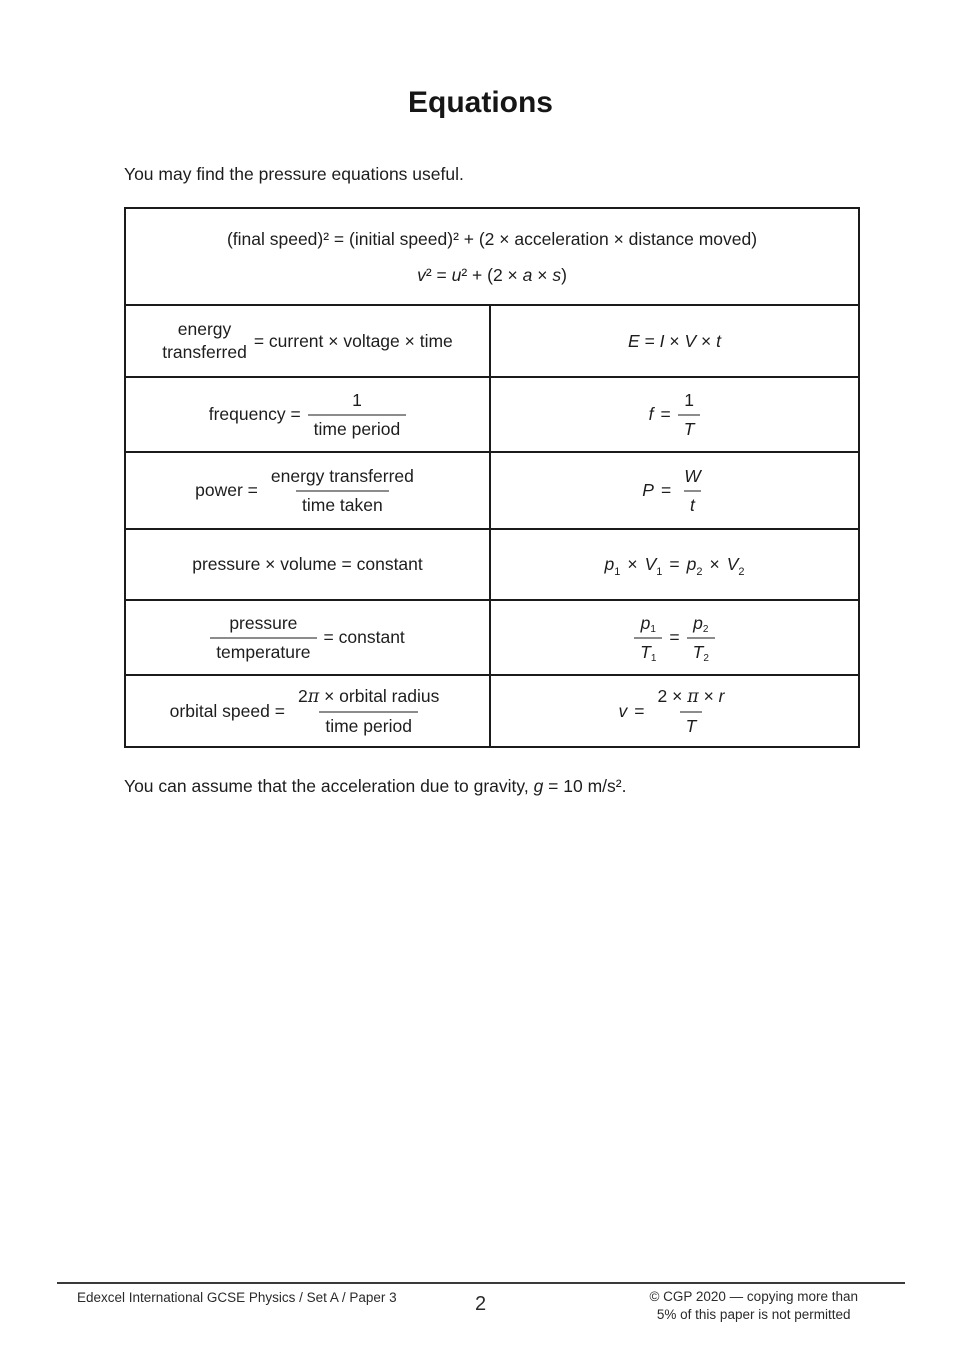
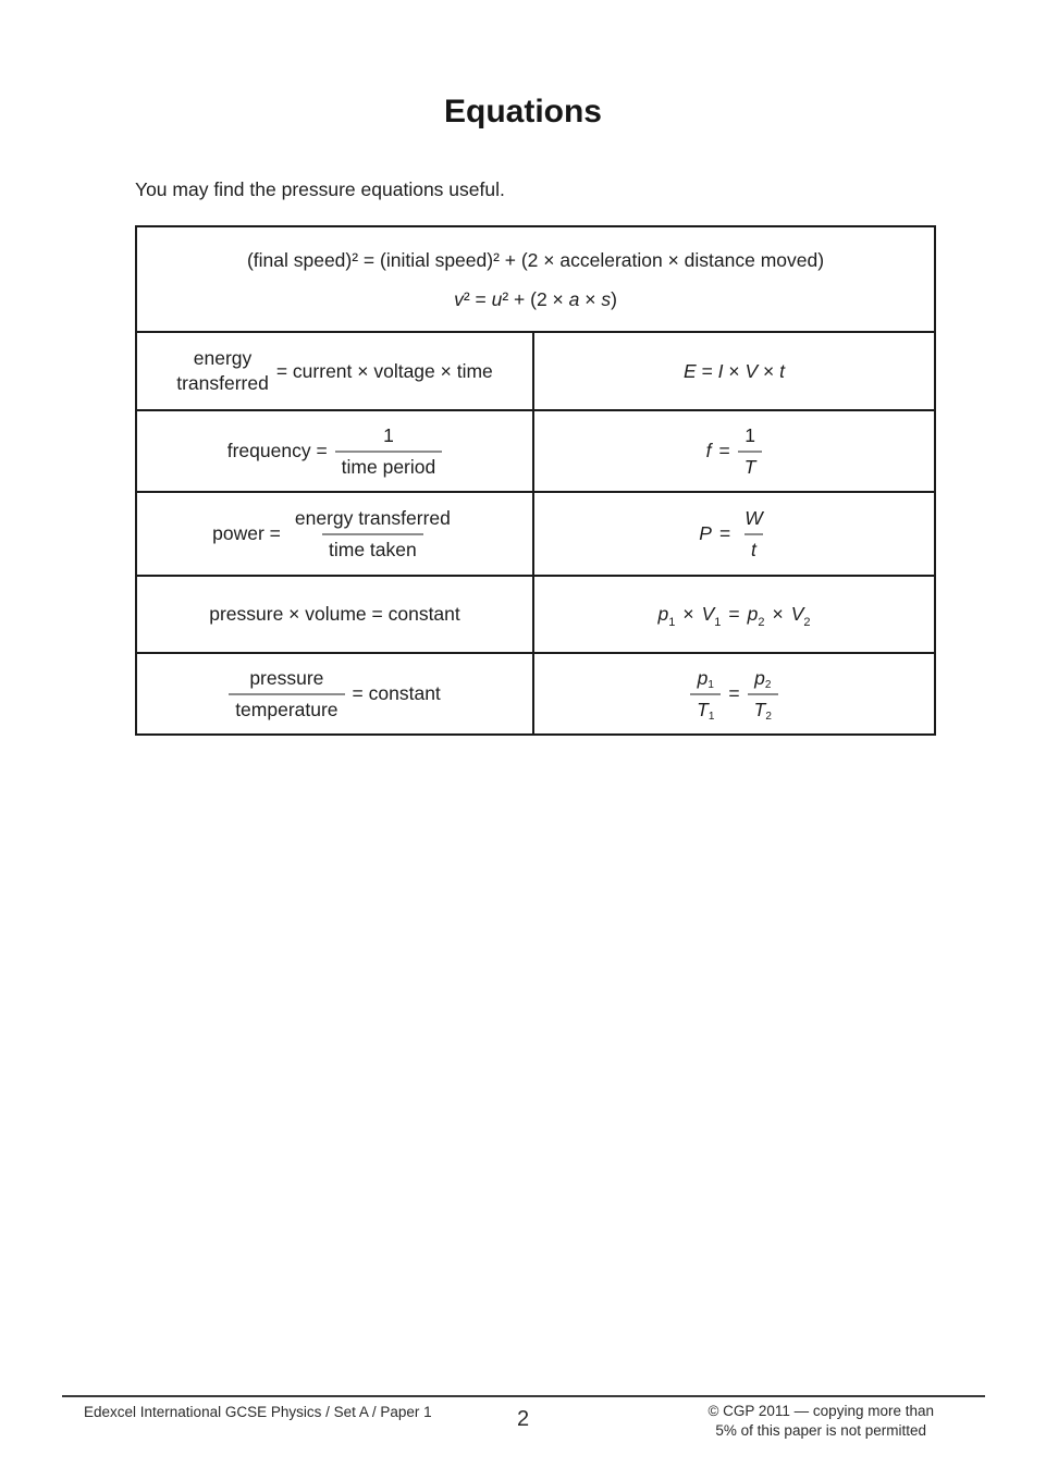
  Equations
  You may find the pressure equations useful.
  (final speed)² = (initial speed)² + (2 × acceleration × distance moved) v² = u² + (2 × a × s)
  energytransferred = current × voltage × time	E = I × V × t
  frequency = 1time period	f = 1T
  power = energy transferredtime taken	P = Wt
  pressure × volume = constant	p1× V1= p2× V2
  pressuretemperature = constant	p1T1 = p2T2
- orbital speed = 2π × orbital radiustime period	v = 2 × π × rT
- You can assume that the acceleration due to gravity, g = 10 m/s².
- Edexcel International GCSE Physics / Set A / Paper 3
+ Edexcel International GCSE Physics / Set A / Paper 1
  2
- © CGP 2020 — copying more than
+ © CGP 2011 — copying more than
  5% of this paper is not permitted
